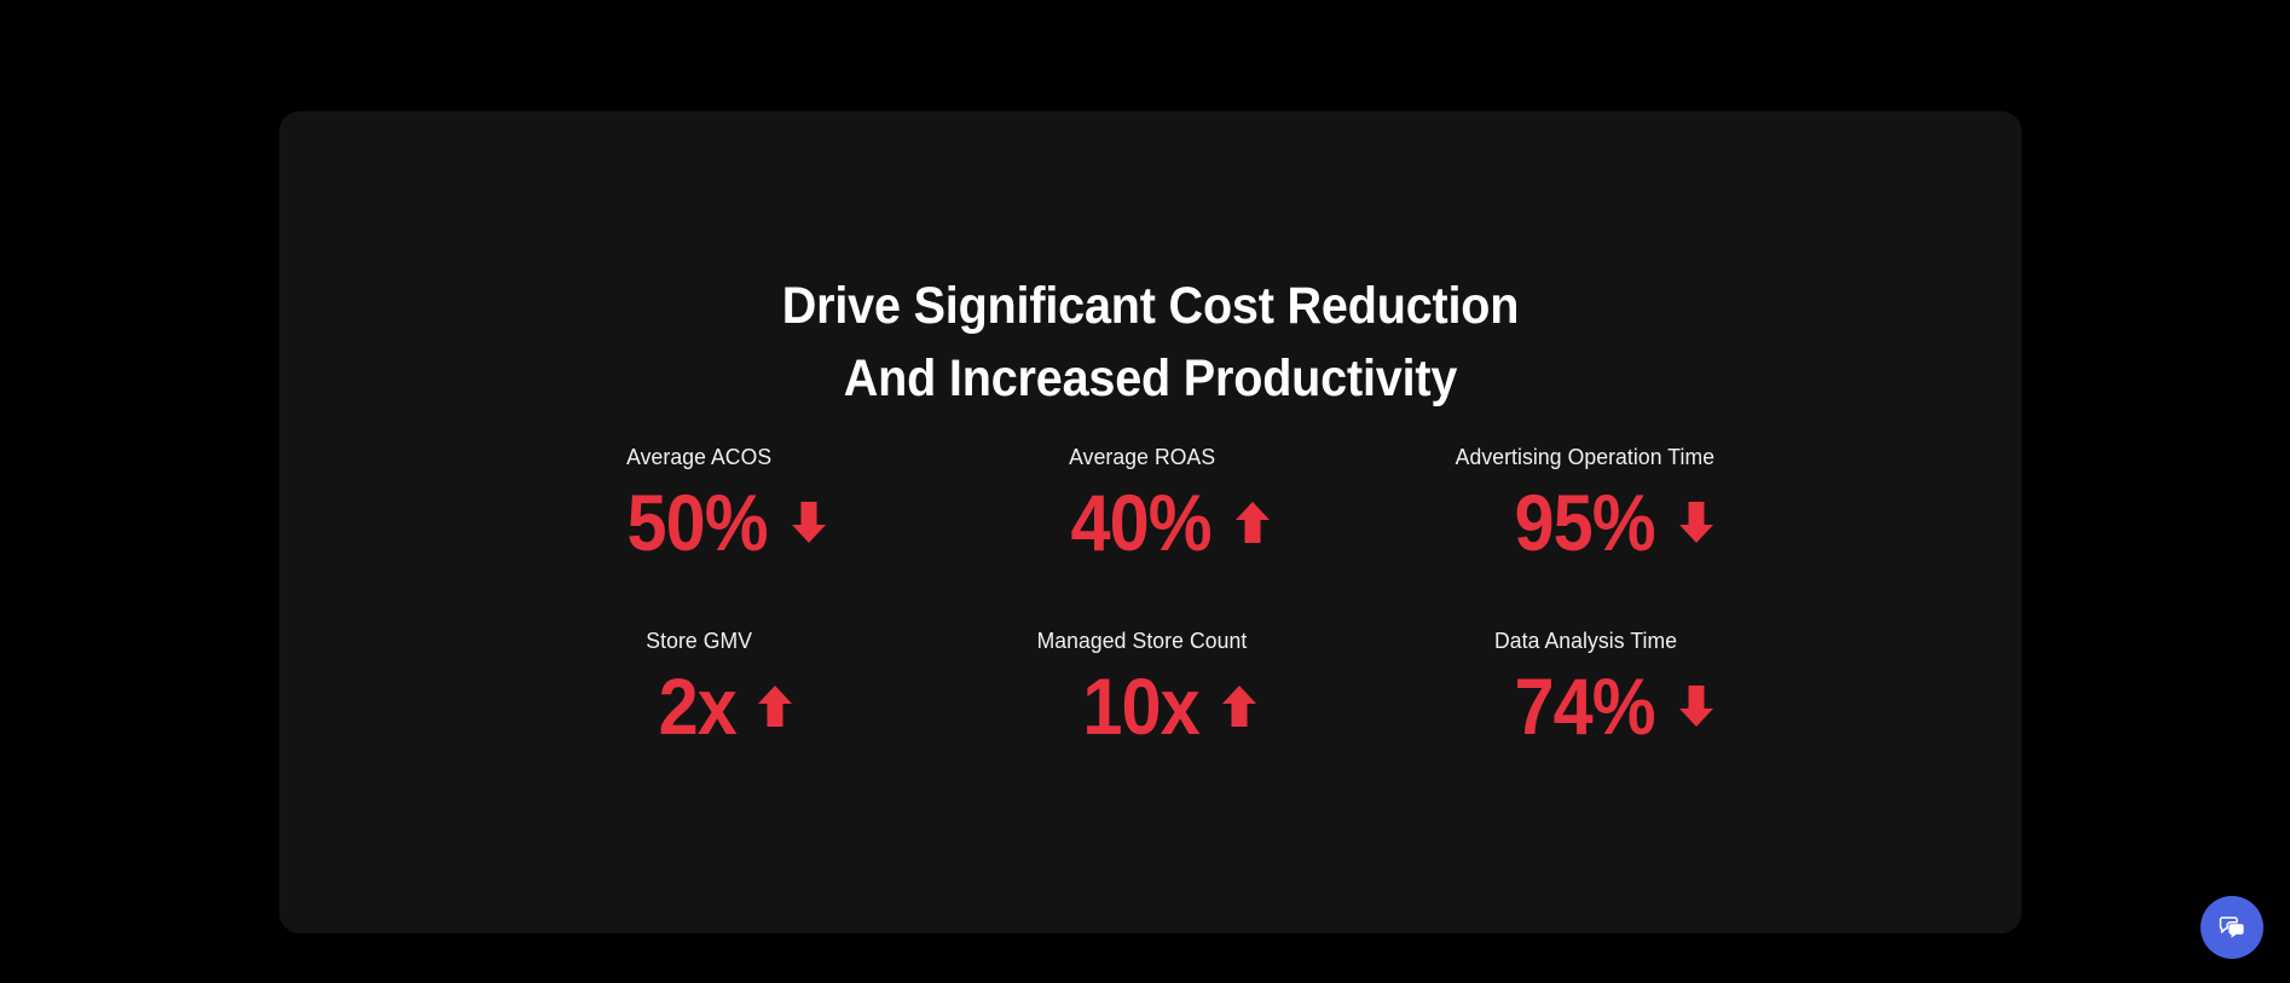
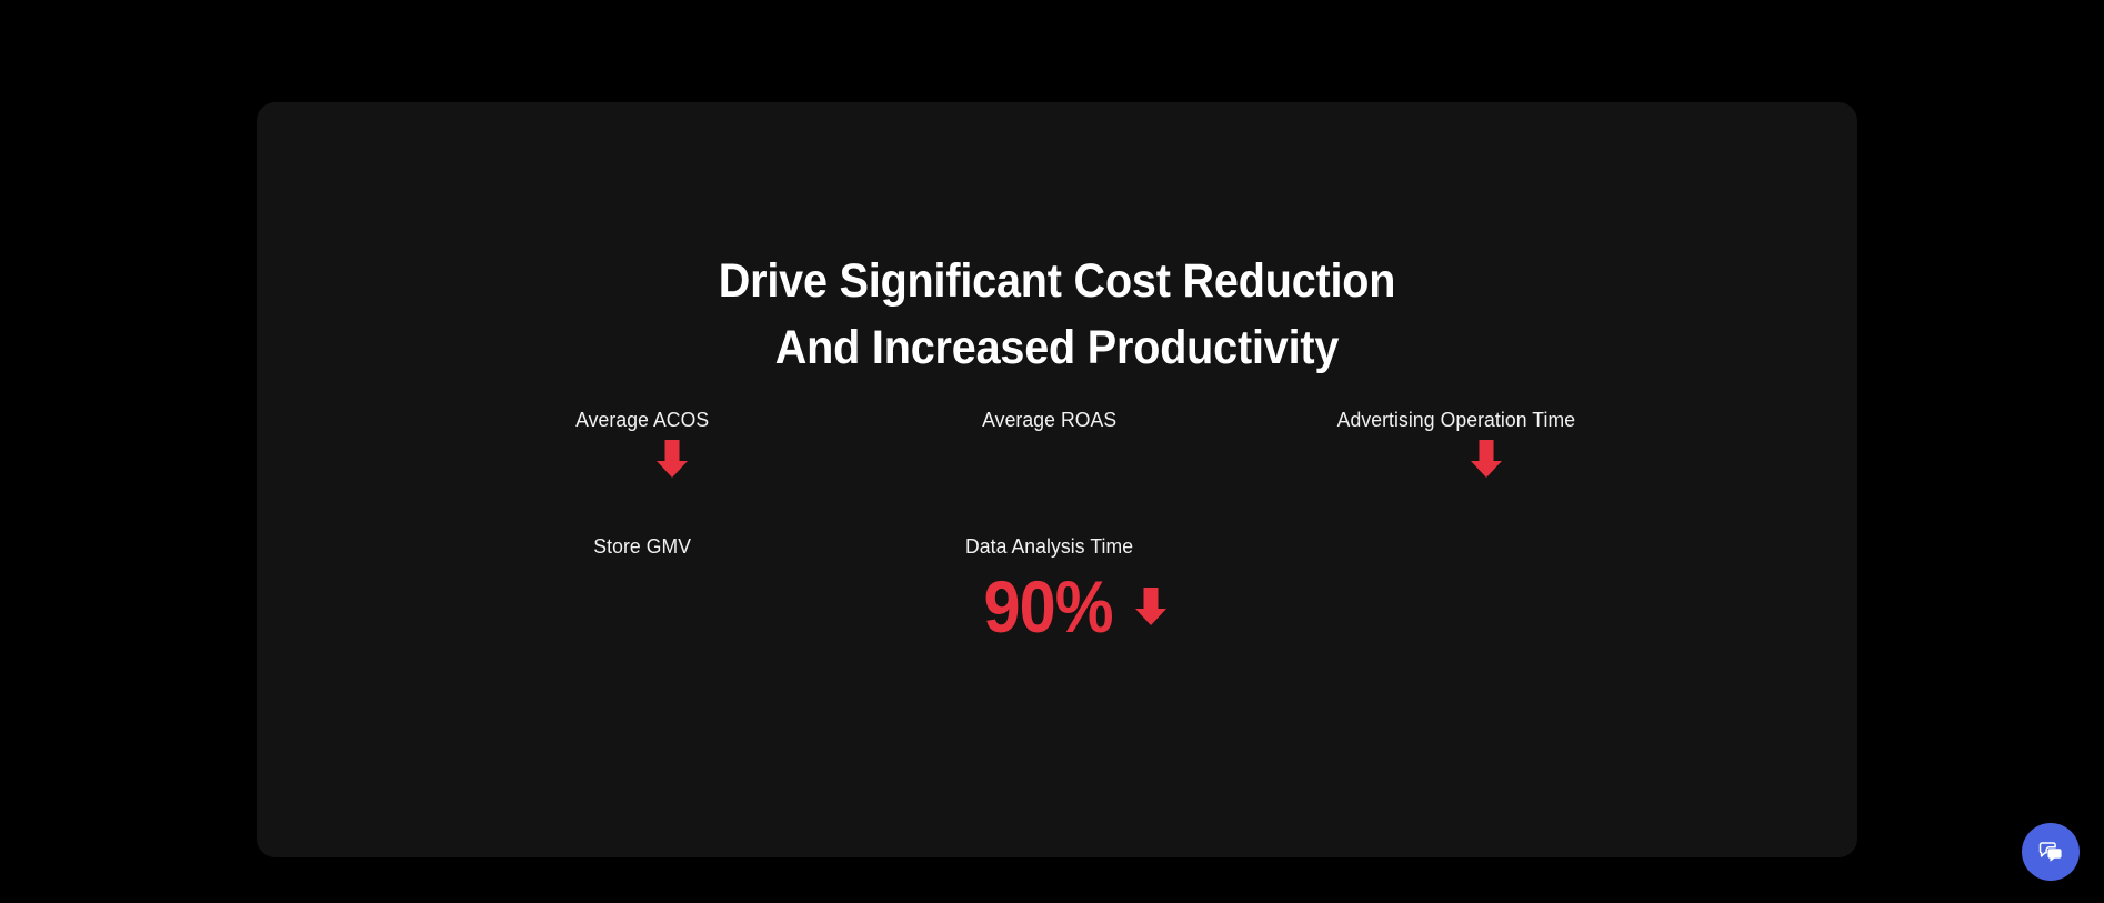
  Drive Significant Cost Reduction
  And Increased Productivity
  Average ACOS
- 50%
  Average ROAS
- 40%
  Advertising Operation Time
- 95%
  Store GMV
- 2x
- Managed Store Count
- 10x
  Data Analysis Time
- 74%
+ 90%
